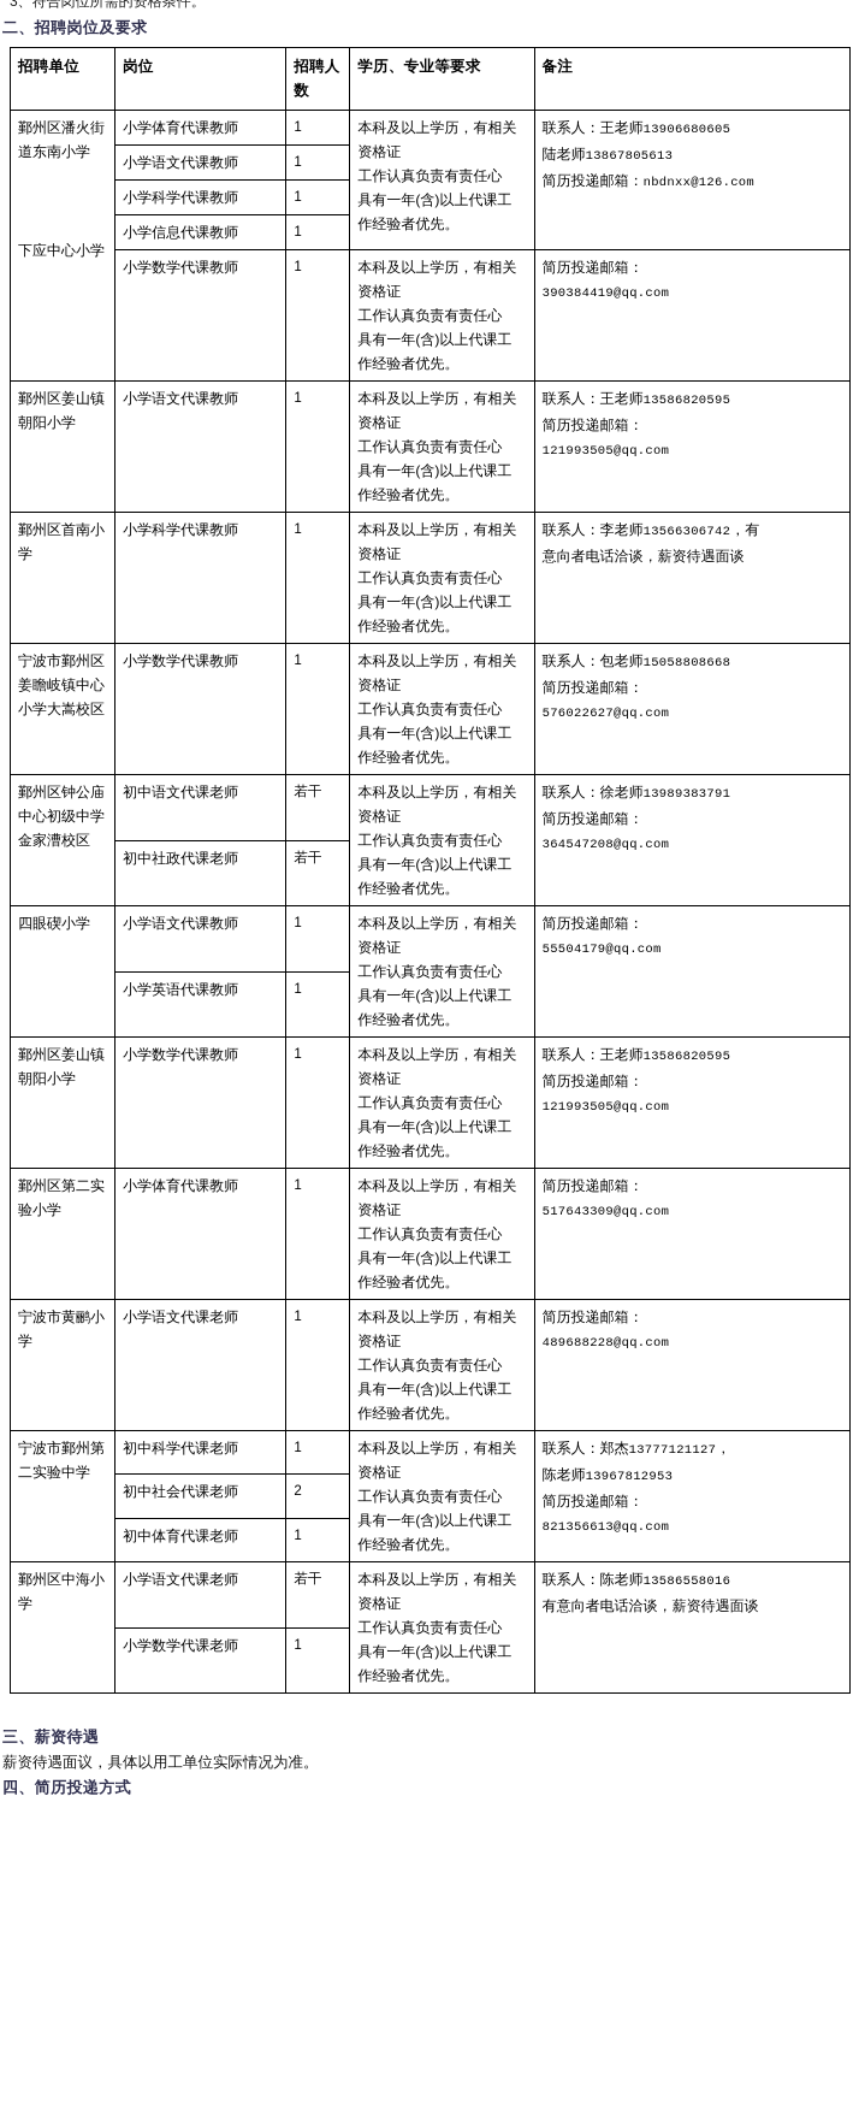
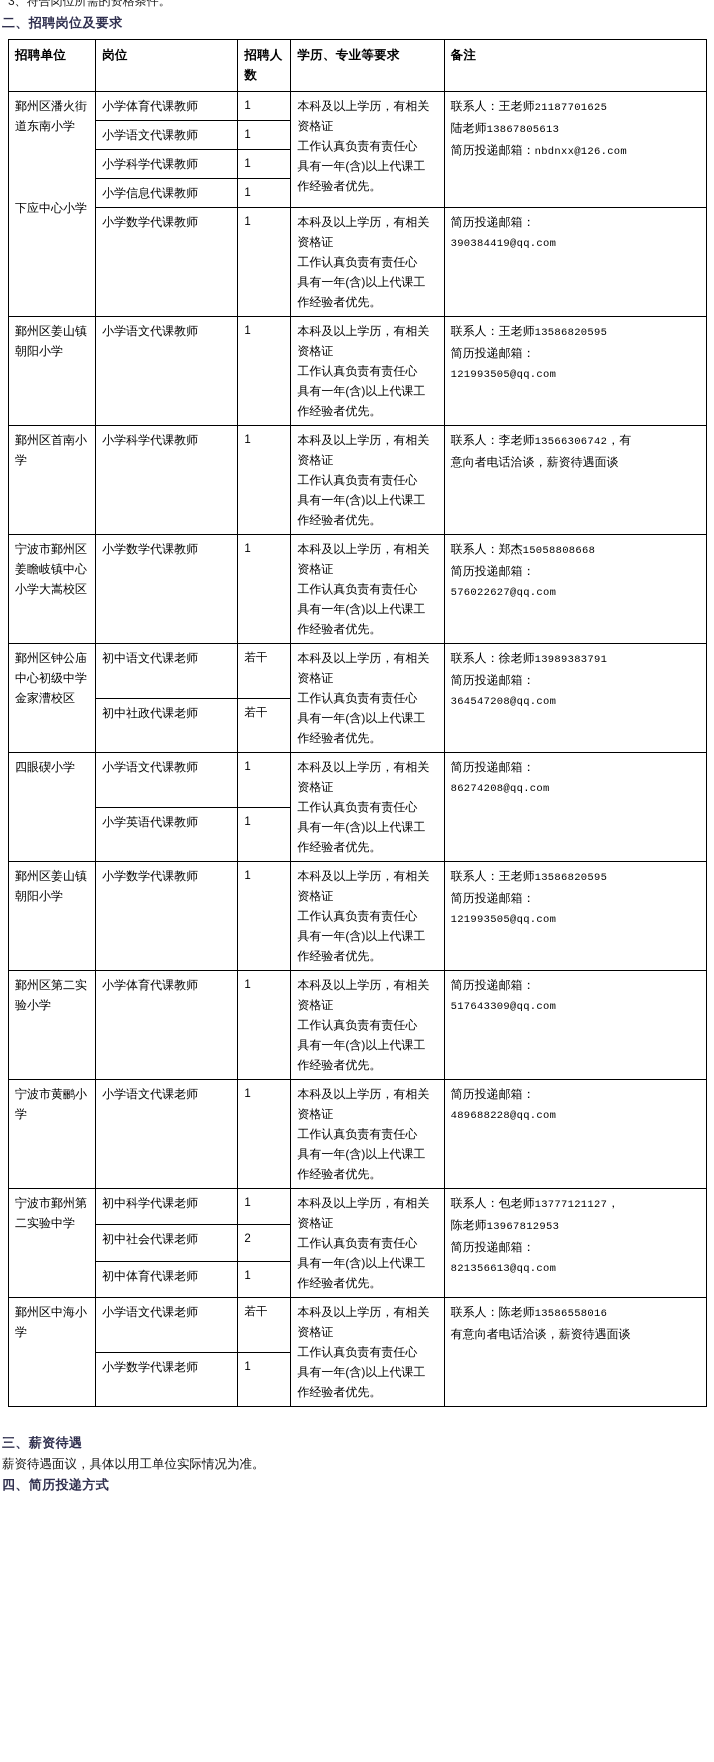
  3、符合岗位所需的资格条件。
  二、招聘岗位及要求
  招聘单位	岗位	招聘人数	学历、专业等要求	备注
- 鄞州区潘火街道东南小学下应中心小学	小学体育代课教师	1	本科及以上学历，有相关资格证工作认真负责有责任心具有一年(含)以上代课工作经验者优先。	联系人：王老师13906680605陆老师13867805613简历投递邮箱：nbdnxx@126.com
+ 鄞州区潘火街道东南小学下应中心小学	小学体育代课教师	1	本科及以上学历，有相关资格证工作认真负责有责任心具有一年(含)以上代课工作经验者优先。	联系人：王老师21187701625陆老师13867805613简历投递邮箱：nbdnxx@126.com
  小学语文代课教师	1
  小学科学代课教师	1
  小学信息代课教师	1
  小学数学代课教师	1	本科及以上学历，有相关资格证工作认真负责有责任心具有一年(含)以上代课工作经验者优先。	简历投递邮箱：390384419@qq.com
  鄞州区姜山镇朝阳小学	小学语文代课教师	1	本科及以上学历，有相关资格证工作认真负责有责任心具有一年(含)以上代课工作经验者优先。	联系人：王老师13586820595简历投递邮箱：121993505@qq.com
  鄞州区首南小学	小学科学代课教师	1	本科及以上学历，有相关资格证工作认真负责有责任心具有一年(含)以上代课工作经验者优先。	联系人：李老师13566306742，有意向者电话洽谈，薪资待遇面谈
- 宁波市鄞州区姜瞻岐镇中心小学大嵩校区	小学数学代课教师	1	本科及以上学历，有相关资格证工作认真负责有责任心具有一年(含)以上代课工作经验者优先。	联系人：包老师15058808668简历投递邮箱：576022627@qq.com
+ 宁波市鄞州区姜瞻岐镇中心小学大嵩校区	小学数学代课教师	1	本科及以上学历，有相关资格证工作认真负责有责任心具有一年(含)以上代课工作经验者优先。	联系人：郑杰15058808668简历投递邮箱：576022627@qq.com
  鄞州区钟公庙中心初级中学金家漕校区	初中语文代课老师	若干	本科及以上学历，有相关资格证工作认真负责有责任心具有一年(含)以上代课工作经验者优先。	联系人：徐老师13989383791简历投递邮箱：364547208@qq.com
  初中社政代课老师	若干
- 四眼碶小学	小学语文代课教师	1	本科及以上学历，有相关资格证工作认真负责有责任心具有一年(含)以上代课工作经验者优先。	简历投递邮箱：55504179@qq.com
+ 四眼碶小学	小学语文代课教师	1	本科及以上学历，有相关资格证工作认真负责有责任心具有一年(含)以上代课工作经验者优先。	简历投递邮箱：86274208@qq.com
  小学英语代课教师	1
  鄞州区姜山镇朝阳小学	小学数学代课教师	1	本科及以上学历，有相关资格证工作认真负责有责任心具有一年(含)以上代课工作经验者优先。	联系人：王老师13586820595简历投递邮箱：121993505@qq.com
  鄞州区第二实验小学	小学体育代课教师	1	本科及以上学历，有相关资格证工作认真负责有责任心具有一年(含)以上代课工作经验者优先。	简历投递邮箱：517643309@qq.com
  宁波市黄鹂小学	小学语文代课老师	1	本科及以上学历，有相关资格证工作认真负责有责任心具有一年(含)以上代课工作经验者优先。	简历投递邮箱：489688228@qq.com
- 宁波市鄞州第二实验中学	初中科学代课老师	1	本科及以上学历，有相关资格证工作认真负责有责任心具有一年(含)以上代课工作经验者优先。	联系人：郑杰13777121127，陈老师13967812953简历投递邮箱：821356613@qq.com
+ 宁波市鄞州第二实验中学	初中科学代课老师	1	本科及以上学历，有相关资格证工作认真负责有责任心具有一年(含)以上代课工作经验者优先。	联系人：包老师13777121127，陈老师13967812953简历投递邮箱：821356613@qq.com
  初中社会代课老师	2
  初中体育代课老师	1
  鄞州区中海小学	小学语文代课老师	若干	本科及以上学历，有相关资格证工作认真负责有责任心具有一年(含)以上代课工作经验者优先。	联系人：陈老师13586558016有意向者电话洽谈，薪资待遇面谈
  小学数学代课老师	1
  三、薪资待遇
  薪资待遇面议，具体以用工单位实际情况为准。
  四、简历投递方式
